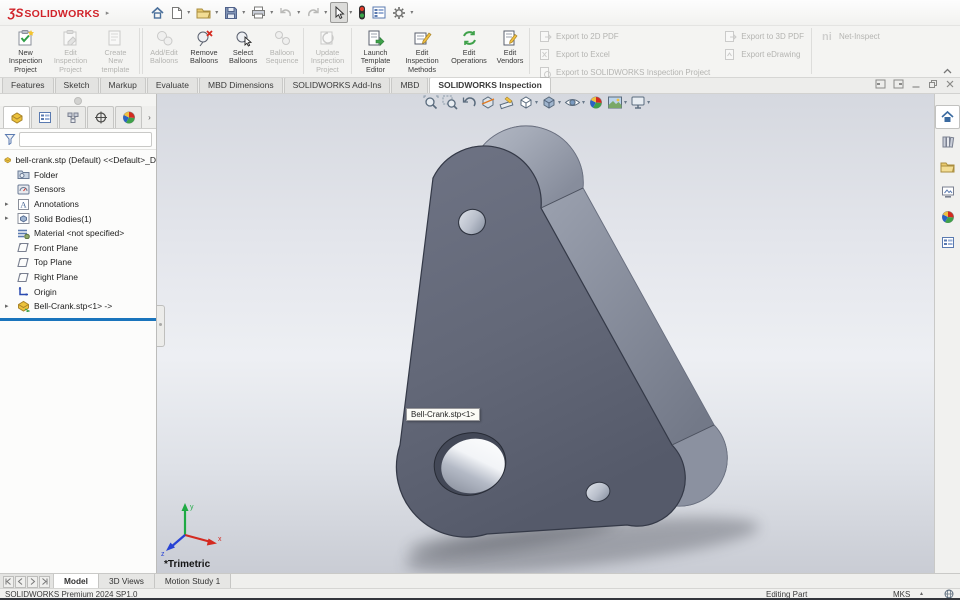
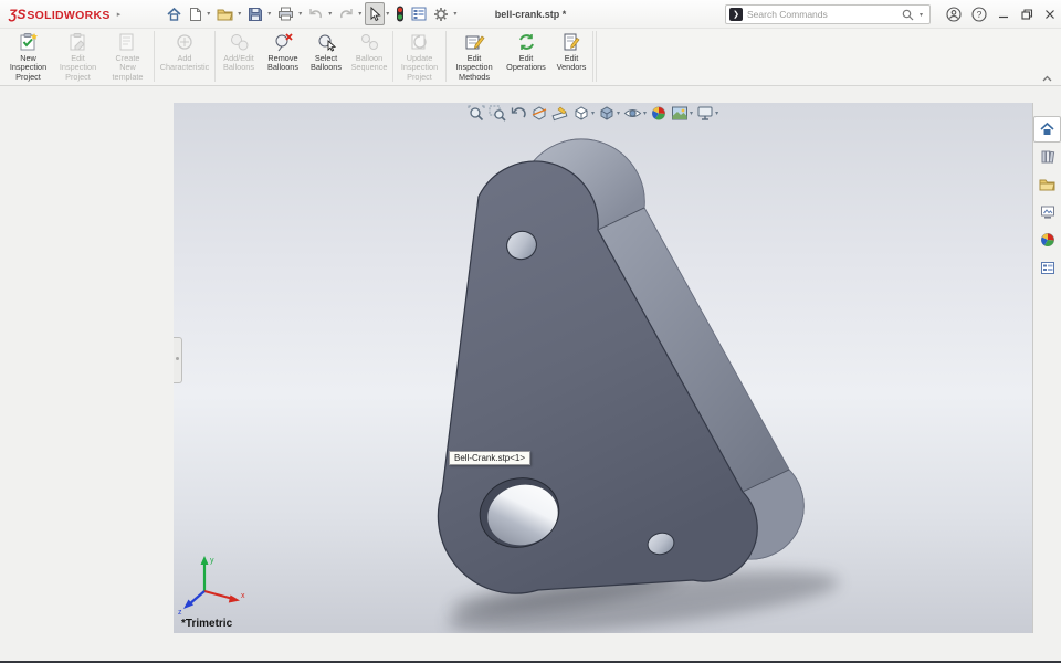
  ƷS
  SOLIDWORKS
+ bell-crank.stp *
+ Search Commands
+ ?
  New
  Inspection
  Project
  Edit
  Inspection
  Project
  Create
  New
  template
+ Add
+ Characteristic
  Add/Edit
  Balloons
  Remove
  Balloons
  Select
  Balloons
  Balloon
  Sequence
  Update
  Inspection
  Project
- Launch
- Template
- Editor
  Edit
  Inspection
  Methods
  Edit
  Operations
  Edit
  Vendors
- Export to 2D PDF
- Export to Excel
- Export to SOLIDWORKS Inspection Project
- Export to 3D PDF
- Export eDrawing
- ni
- Net-Inspect
- Features
- Sketch
- Markup
- Evaluate
- MBD Dimensions
- SOLIDWORKS Add-Ins
- MBD
- SOLIDWORKS Inspection
- ›
- bell-crank.stp (Default) <<Default>_D
- Folder
- Sensors
- A
- Annotations
- Solid Bodies(1)
- Material <not specified>
- Front Plane
- Top Plane
- Right Plane
- Origin
- Bell-Crank.stp<1> ->
  Bell-Crank.stp<1>
  *Trimetric
- Model
- 3D Views
- Motion Study 1
- SOLIDWORKS Premium 2024 SP1.0
- Editing Part
- MKS
